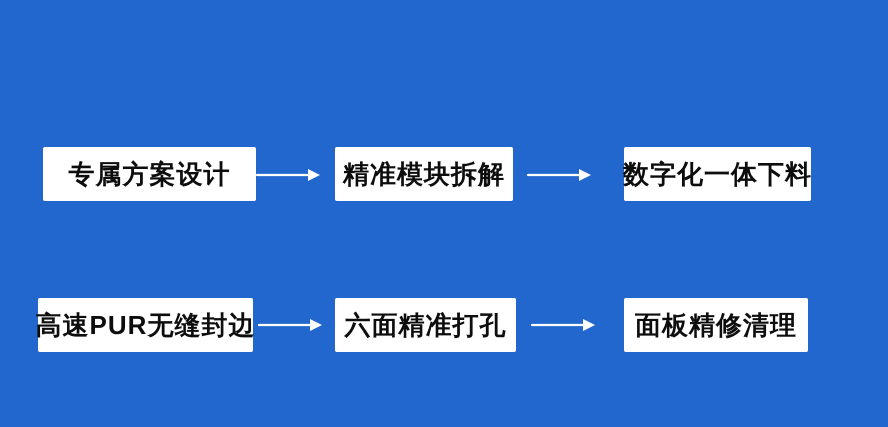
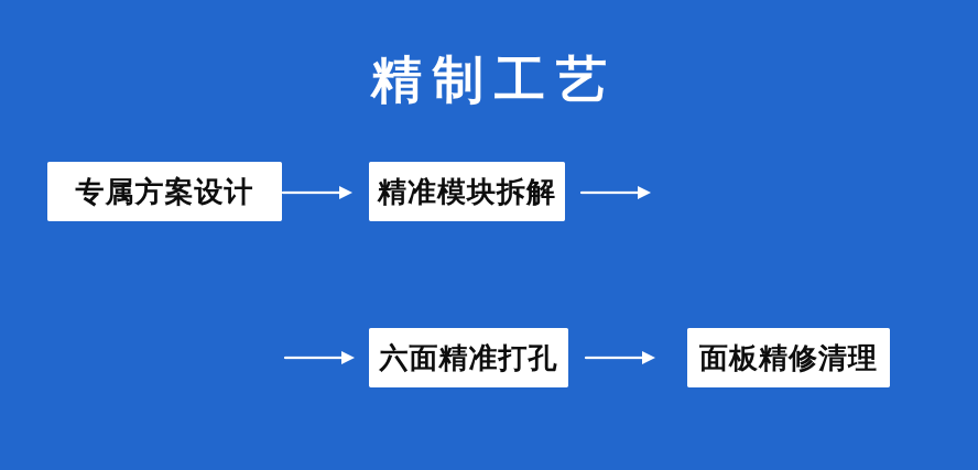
+ 精制工艺
  专属方案设计
  精准模块拆解
- 数字化一体下料
- 高速PUR无缝封边
  六面精准打孔
  面板精修清理
